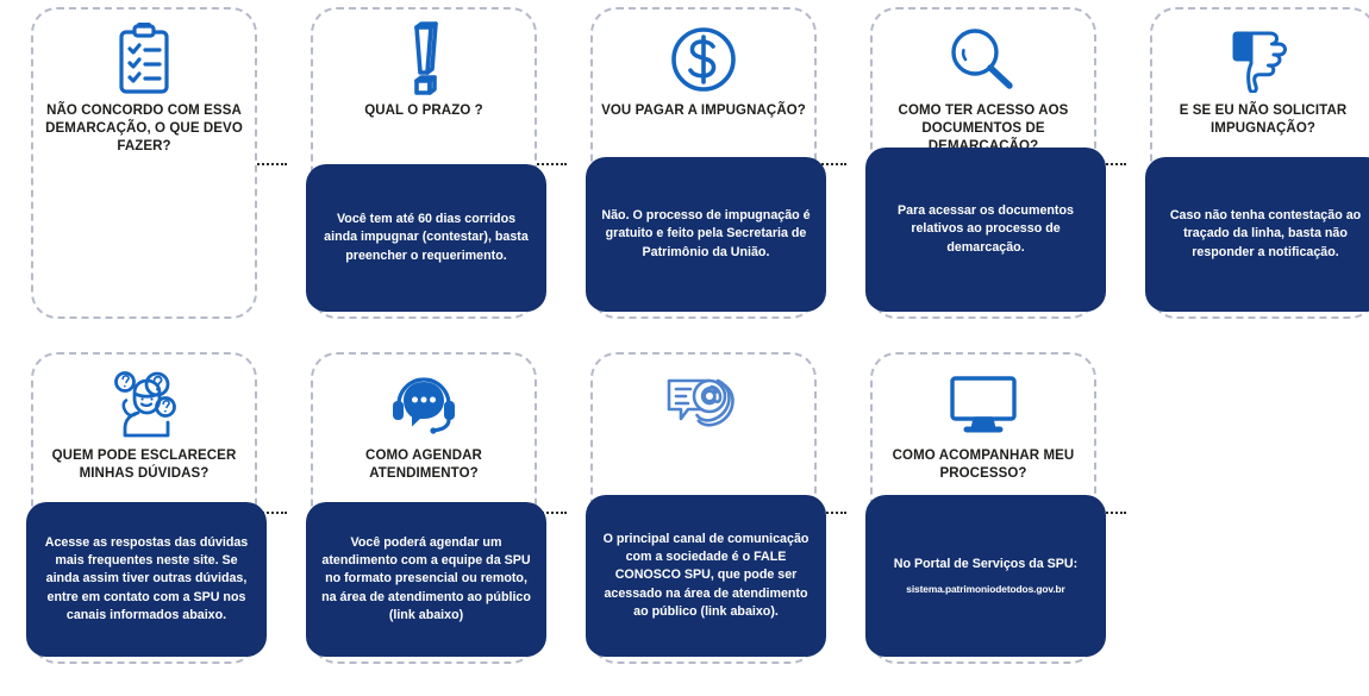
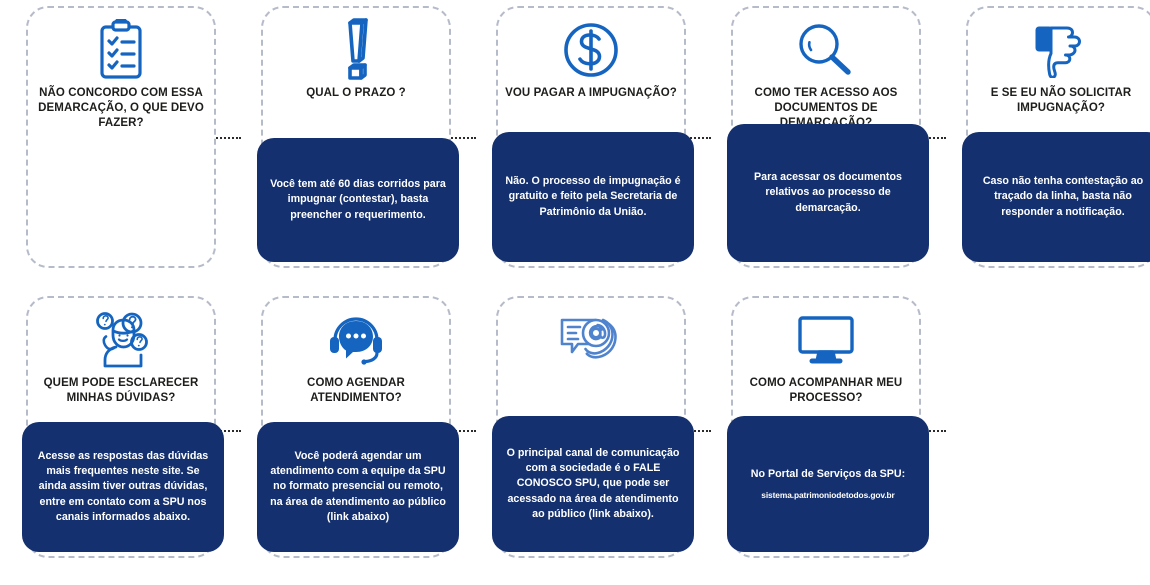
  NÃO CONCORDO COM ESSA DEMARCAÇÃO, O QUE DEVO FAZER?
  QUAL O PRAZO ?
- Você tem até 60 dias corridos ainda impugnar (contestar), basta preencher o requerimento.
+ Você tem até 60 dias corridos para impugnar (contestar), basta preencher o requerimento.
  VOU PAGAR A IMPUGNAÇÃO?
  Não. O processo de impugnação é gratuito e feito pela Secretaria de Patrimônio da União.
  COMO TER ACESSO AOS DOCUMENTOS DE
  Para acessar os documentos relativos ao processo de demarcação.
  E SE EU NÃO SOLICITAR IMPUGNAÇÃO?
  Caso não tenha contestação ao traçado da linha, basta não responder a notificação.
  QUEM PODE ESCLARECER MINHAS DÚVIDAS?
  Acesse as respostas das dúvidas mais frequentes neste site. Se ainda assim tiver outras dúvidas, entre em contato com a SPU nos canais informados abaixo.
  COMO AGENDAR ATENDIMENTO?
  Você poderá agendar um atendimento com a equipe da SPU no formato presencial ou remoto, na área de atendimento ao público (link abaixo)
  O principal canal de comunicação com a sociedade é o FALE CONOSCO SPU, que pode ser acessado na área de atendimento ao público (link abaixo).
  COMO ACOMPANHAR MEU PROCESSO?
  No Portal de Serviços da SPU:
  sistema.patrimoniodetodos.gov.br
